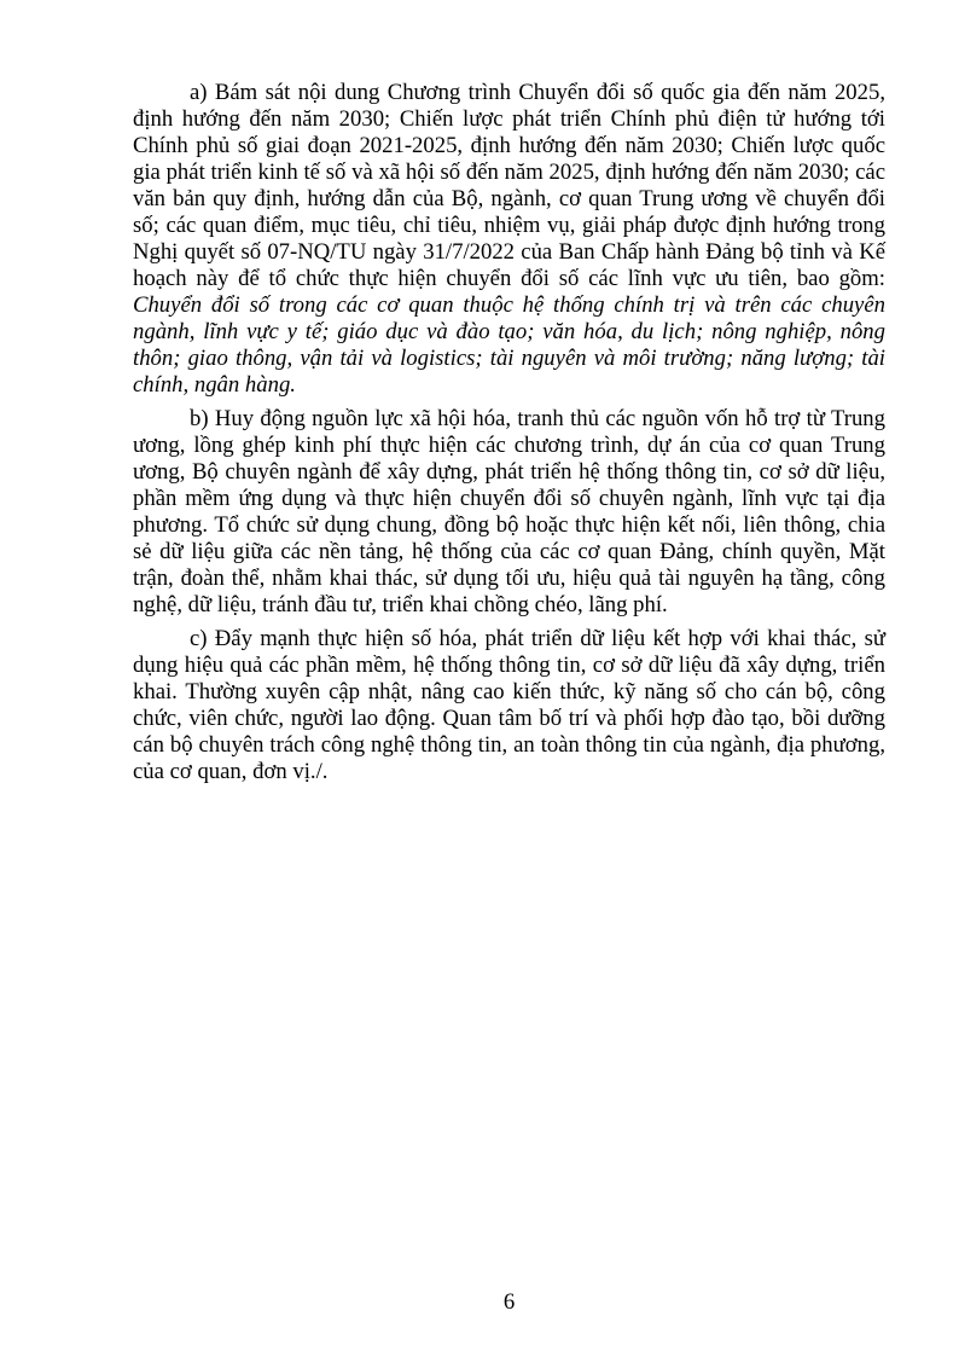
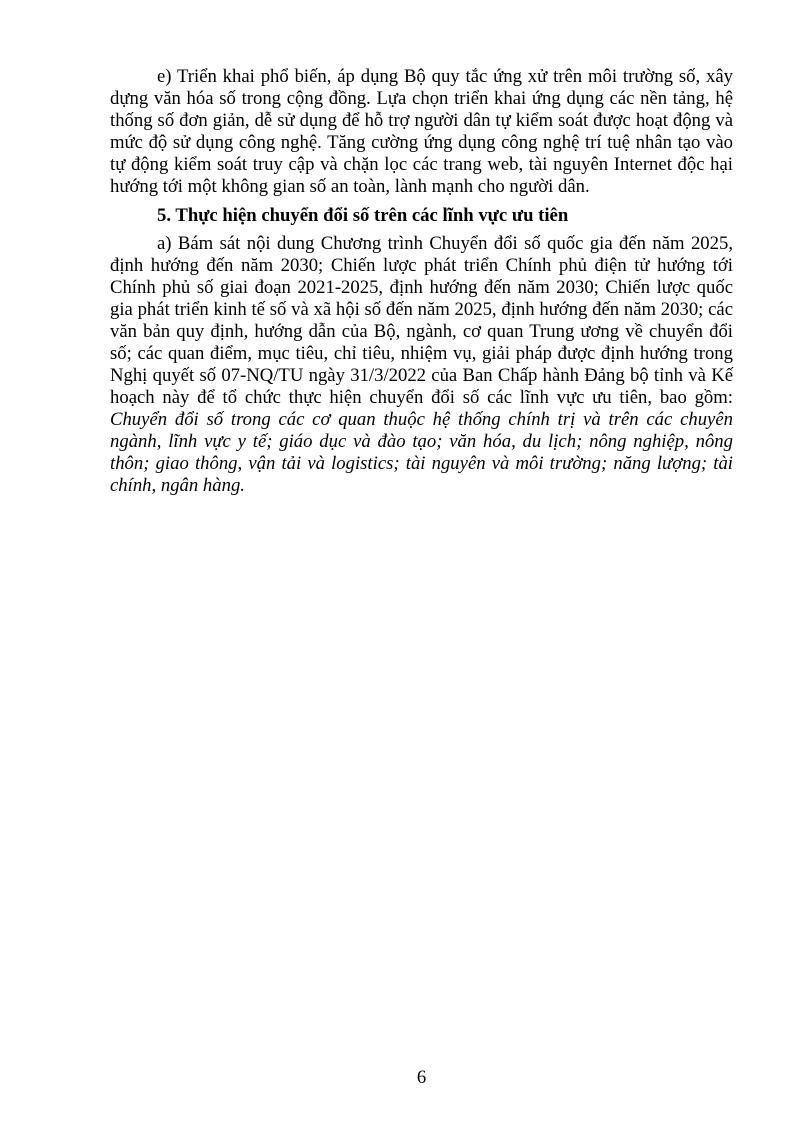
+ e) Triển khai phổ biến, áp dụng Bộ quy tắc ứng xử trên môi trường số, xây dựng văn hóa số trong cộng đồng. Lựa chọn triển khai ứng dụng các nền tảng, hệ thống số đơn giản, dễ sử dụng để hỗ trợ người dân tự kiểm soát được hoạt động và mức độ sử dụng công nghệ. Tăng cường ứng dụng công nghệ trí tuệ nhân tạo vào tự động kiểm soát truy cập và chặn lọc các trang web, tài nguyên Internet độc hại hướng tới một không gian số an toàn, lành mạnh cho người dân.
+ 5. Thực hiện chuyển đổi số trên các lĩnh vực ưu tiên
- a) Bám sát nội dung Chương trình Chuyển đổi số quốc gia đến năm 2025, định hướng đến năm 2030; Chiến lược phát triển Chính phủ điện tử hướng tới Chính phủ số giai đoạn 2021-2025, định hướng đến năm 2030; Chiến lược quốc gia phát triển kinh tế số và xã hội số đến năm 2025, định hướng đến năm 2030; các văn bản quy định, hướng dẫn của Bộ, ngành, cơ quan Trung ương về chuyển đổi số; các quan điểm, mục tiêu, chỉ tiêu, nhiệm vụ, giải pháp được định hướng trong Nghị quyết số 07-NQ/TU ngày 31/7/2022 của Ban Chấp hành Đảng bộ tỉnh và Kế hoạch này để tổ chức thực hiện chuyển đổi số các lĩnh vực ưu tiên, bao gồm: Chuyển đổi số trong các cơ quan thuộc hệ thống chính trị và trên các chuyên ngành, lĩnh vực y tế; giáo dục và đào tạo; văn hóa, du lịch; nông nghiệp, nông thôn; giao thông, vận tải và logistics; tài nguyên và môi trường; năng lượng; tài chính, ngân hàng.
+ a) Bám sát nội dung Chương trình Chuyển đổi số quốc gia đến năm 2025, định hướng đến năm 2030; Chiến lược phát triển Chính phủ điện tử hướng tới Chính phủ số giai đoạn 2021-2025, định hướng đến năm 2030; Chiến lược quốc gia phát triển kinh tế số và xã hội số đến năm 2025, định hướng đến năm 2030; các văn bản quy định, hướng dẫn của Bộ, ngành, cơ quan Trung ương về chuyển đổi số; các quan điểm, mục tiêu, chỉ tiêu, nhiệm vụ, giải pháp được định hướng trong Nghị quyết số 07-NQ/TU ngày 31/3/2022 của Ban Chấp hành Đảng bộ tỉnh và Kế hoạch này để tổ chức thực hiện chuyển đổi số các lĩnh vực ưu tiên, bao gồm: Chuyển đổi số trong các cơ quan thuộc hệ thống chính trị và trên các chuyên ngành, lĩnh vực y tế; giáo dục và đào tạo; văn hóa, du lịch; nông nghiệp, nông thôn; giao thông, vận tải và logistics; tài nguyên và môi trường; năng lượng; tài chính, ngân hàng.
- b) Huy động nguồn lực xã hội hóa, tranh thủ các nguồn vốn hỗ trợ từ Trung ương, lồng ghép kinh phí thực hiện các chương trình, dự án của cơ quan Trung ương, Bộ chuyên ngành để xây dựng, phát triển hệ thống thông tin, cơ sở dữ liệu, phần mềm ứng dụng và thực hiện chuyển đổi số chuyên ngành, lĩnh vực tại địa phương. Tổ chức sử dụng chung, đồng bộ hoặc thực hiện kết nối, liên thông, chia sẻ dữ liệu giữa các nền tảng, hệ thống của các cơ quan Đảng, chính quyền, Mặt trận, đoàn thể, nhằm khai thác, sử dụng tối ưu, hiệu quả tài nguyên hạ tầng, công nghệ, dữ liệu, tránh đầu tư, triển khai chồng chéo, lãng phí.
- c) Đẩy mạnh thực hiện số hóa, phát triển dữ liệu kết hợp với khai thác, sử dụng hiệu quả các phần mềm, hệ thống thông tin, cơ sở dữ liệu đã xây dựng, triển khai. Thường xuyên cập nhật, nâng cao kiến thức, kỹ năng số cho cán bộ, công chức, viên chức, người lao động. Quan tâm bố trí và phối hợp đào tạo, bồi dưỡng cán bộ chuyên trách công nghệ thông tin, an toàn thông tin của ngành, địa phương, của cơ quan, đơn vị./.
  6
